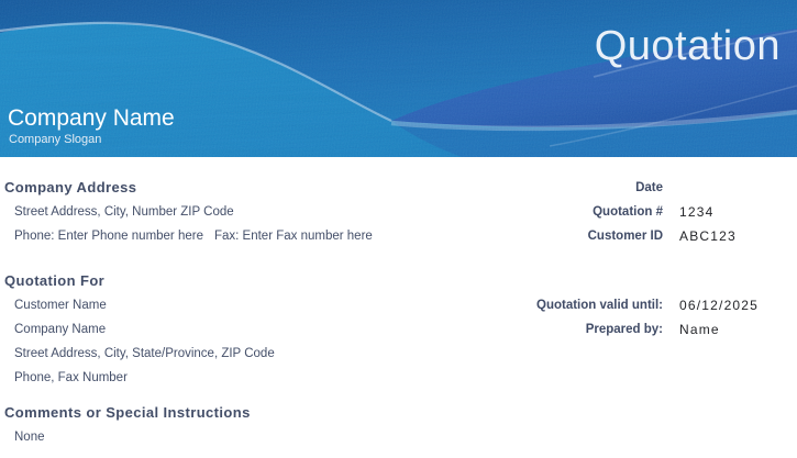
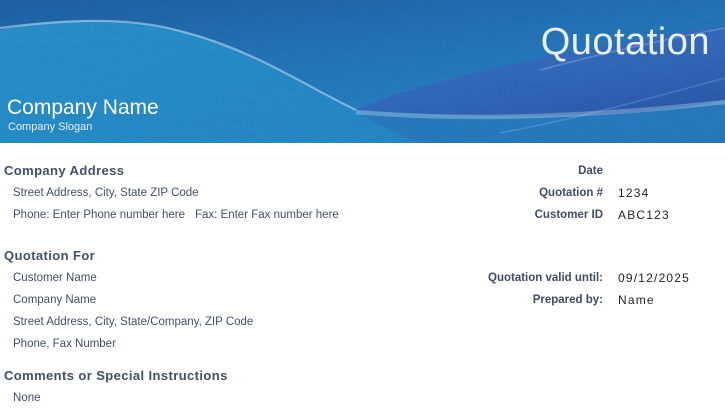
  Quotation
  Company Name
  Company Slogan
  Company Address
  Date
- Street Address, City, Number ZIP Code
+ Street Address, City, State ZIP Code
  Quotation #
  1234
  Phone: Enter Phone number here Fax: Enter Fax number here
  Customer ID
  ABC123
  Quotation For
  Customer Name
  Quotation valid until:
- 06/12/2025
+ 09/12/2025
  Company Name
  Prepared by:
  Name
- Street Address, City, State/Province, ZIP Code
+ Street Address, City, State/Company, ZIP Code
  Phone, Fax Number
  Comments or Special Instructions
  None
